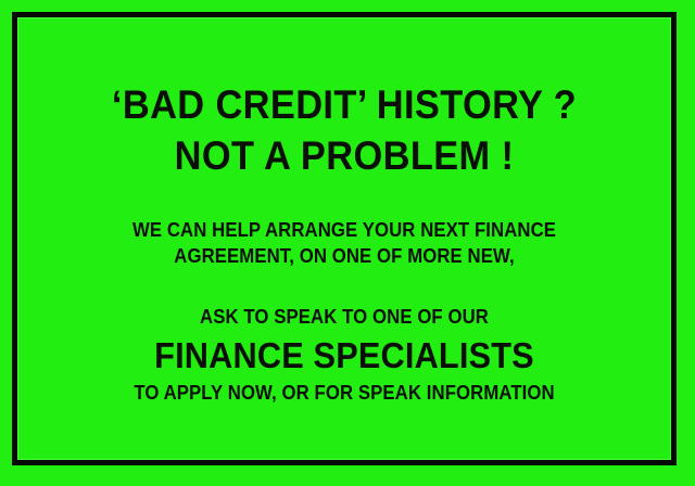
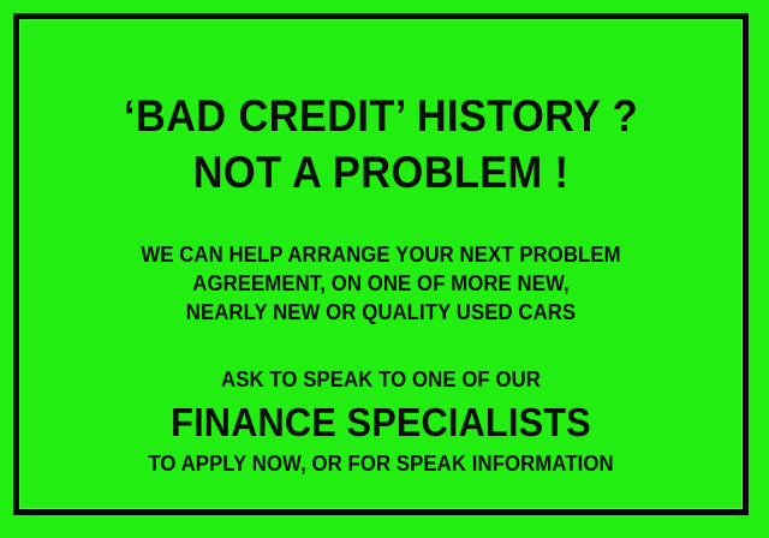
  ‘BAD CREDIT’ HISTORY ?
  NOT A PROBLEM !
- WE CAN HELP ARRANGE YOUR NEXT FINANCE
+ WE CAN HELP ARRANGE YOUR NEXT PROBLEM
  AGREEMENT, ON ONE OF MORE NEW,
+ NEARLY NEW OR QUALITY USED CARS
  ASK TO SPEAK TO ONE OF OUR
  FINANCE SPECIALISTS
  TO APPLY NOW, OR FOR SPEAK INFORMATION
